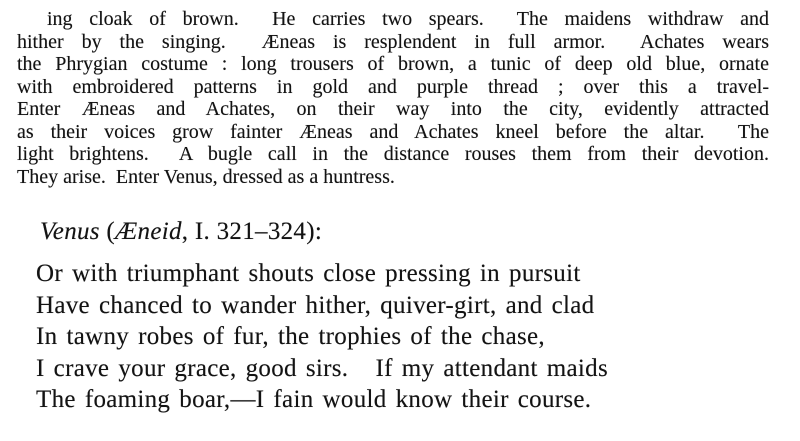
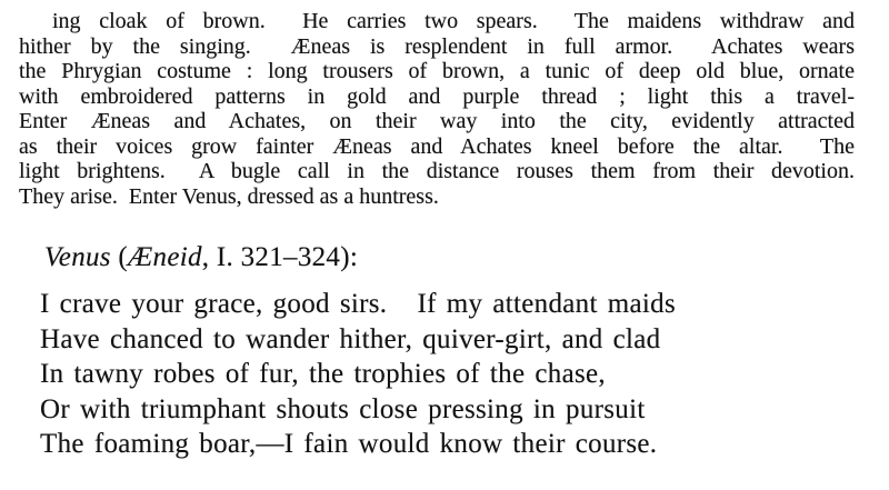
  ing cloak of brown. He carries two spears. The maidens withdraw and
  hither by the singing. Æneas is resplendent in full armor. Achates wears
  the Phrygian costume : long trousers of brown, a tunic of deep old blue, ornate
- with embroidered patterns in gold and purple thread ; over this a travel-
+ with embroidered patterns in gold and purple thread ; light this a travel-
  Enter Æneas and Achates, on their way into the city, evidently attracted
  as their voices grow fainter Æneas and Achates kneel before the altar. The
  light brightens. A bugle call in the distance rouses them from their devotion.
  They arise. Enter Venus, dressed as a huntress.
  Venus (Æneid, I. 321–324):
- Or with triumphant shouts close pressing in pursuit
+ I crave your grace, good sirs. If my attendant maids
  Have chanced to wander hither, quiver-girt, and clad
  In tawny robes of fur, the trophies of the chase,
- I crave your grace, good sirs. If my attendant maids
+ Or with triumphant shouts close pressing in pursuit
  The foaming boar,—I fain would know their course.
